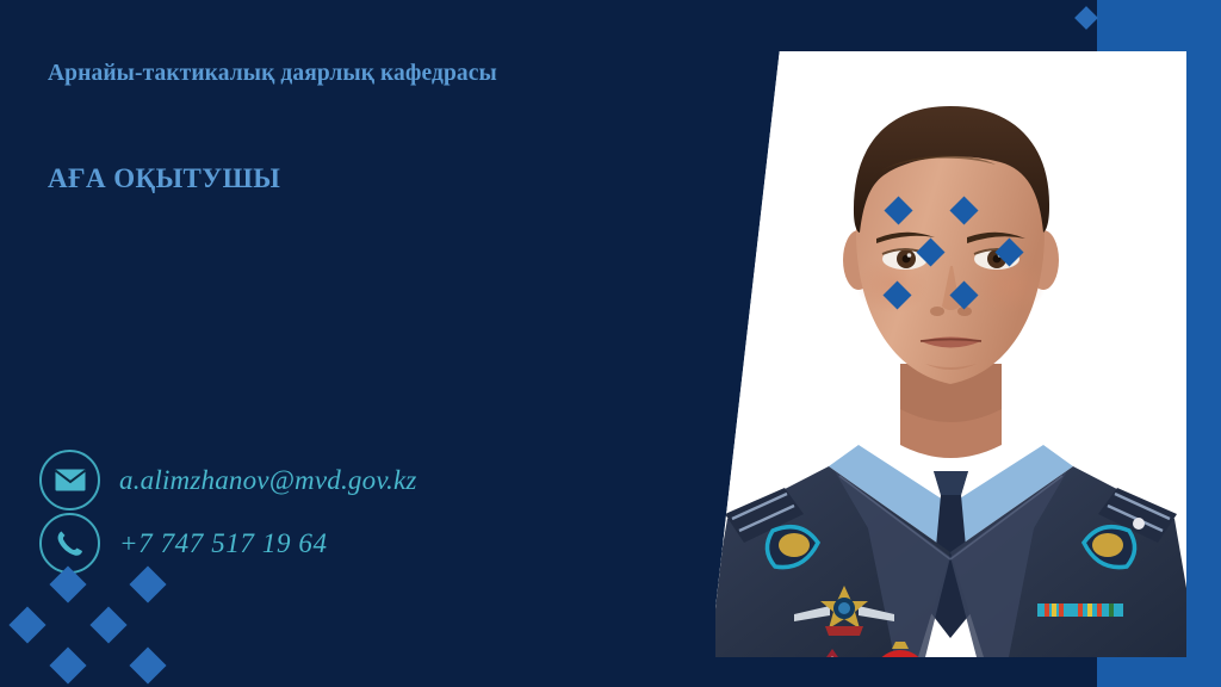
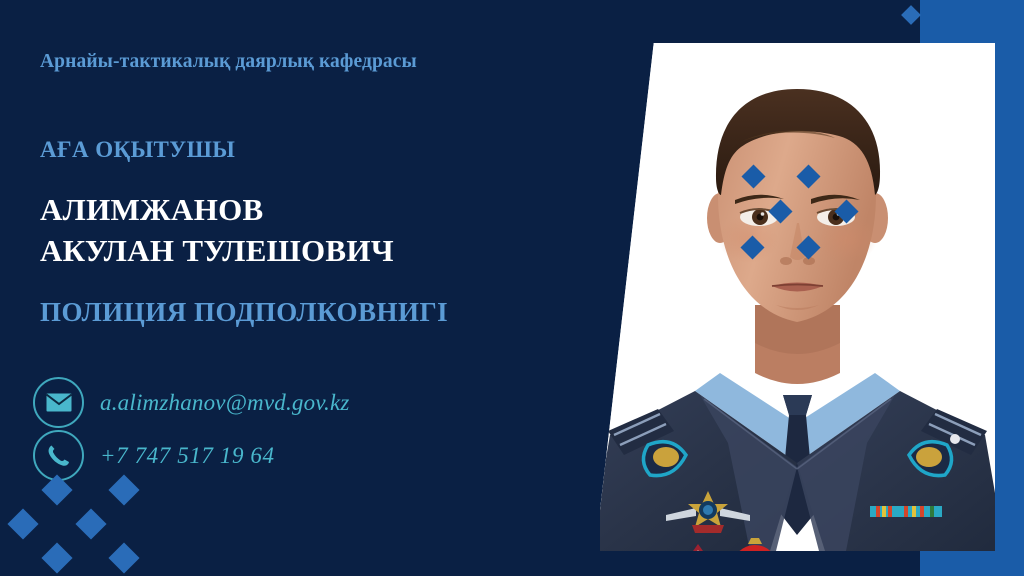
  Арнайы-тактикалық даярлық кафедрасы
  АҒА ОҚЫТУШЫ
+ АЛИМЖАНОВ
+ АКУЛАН ТУЛЕШОВИЧ
+ ПОЛИЦИЯ ПОДПОЛКОВНИГІ
  a.alimzhanov@mvd.gov.kz
  +7 747 517 19 64
